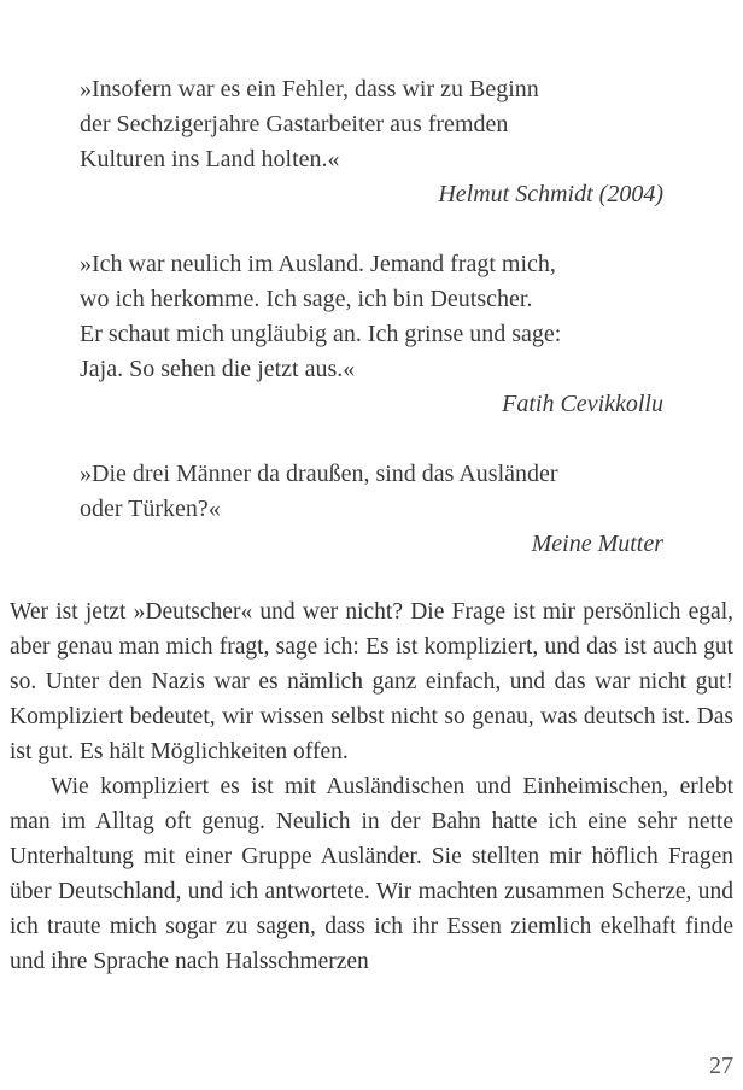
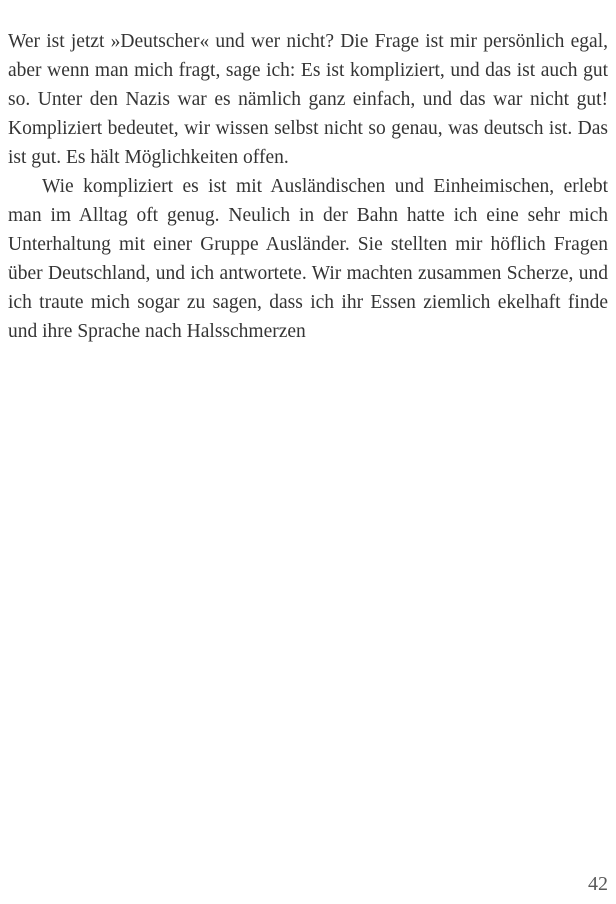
- »Insofern war es ein Fehler, dass wir zu Beginn
- der Sechzigerjahre Gastarbeiter aus fremden
- Kulturen ins Land holten.«
- Helmut Schmidt (2004)
- »Ich war neulich im Ausland. Jemand fragt mich,
- wo ich herkomme. Ich sage, ich bin Deutscher.
- Er schaut mich ungläubig an. Ich grinse und sage:
- Jaja. So sehen die jetzt aus.«
- Fatih Cevikkollu
- »Die drei Männer da draußen, sind das Ausländer
- oder Türken?«
- Meine Mutter
- Wer ist jetzt »Deutscher« und wer nicht? Die Frage ist mir persönlich egal, aber genau man mich fragt, sage ich: Es ist kompliziert, und das ist auch gut so. Unter den Nazis war es nämlich ganz einfach, und das war nicht gut! Kompliziert bedeutet, wir wissen selbst nicht so genau, was deutsch ist. Das ist gut. Es hält Möglichkeiten offen.
+ Wer ist jetzt »Deutscher« und wer nicht? Die Frage ist mir persönlich egal, aber wenn man mich fragt, sage ich: Es ist kompliziert, und das ist auch gut so. Unter den Nazis war es nämlich ganz einfach, und das war nicht gut! Kompliziert bedeutet, wir wissen selbst nicht so genau, was deutsch ist. Das ist gut. Es hält Möglichkeiten offen.
- Wie kompliziert es ist mit Ausländischen und Einheimischen, erlebt man im Alltag oft genug. Neulich in der Bahn hatte ich eine sehr nette Unterhaltung mit einer Gruppe Ausländer. Sie stellten mir höflich Fragen über Deutschland, und ich antwortete. Wir machten zusammen Scherze, und ich traute mich sogar zu sagen, dass ich ihr Essen ziemlich ekelhaft finde und ihre Sprache nach Halsschmerzen
+ Wie kompliziert es ist mit Ausländischen und Einheimischen, erlebt man im Alltag oft genug. Neulich in der Bahn hatte ich eine sehr mich Unterhaltung mit einer Gruppe Ausländer. Sie stellten mir höflich Fragen über Deutschland, und ich antwortete. Wir machten zusammen Scherze, und ich traute mich sogar zu sagen, dass ich ihr Essen ziemlich ekelhaft finde und ihre Sprache nach Halsschmerzen
- 27
+ 42
